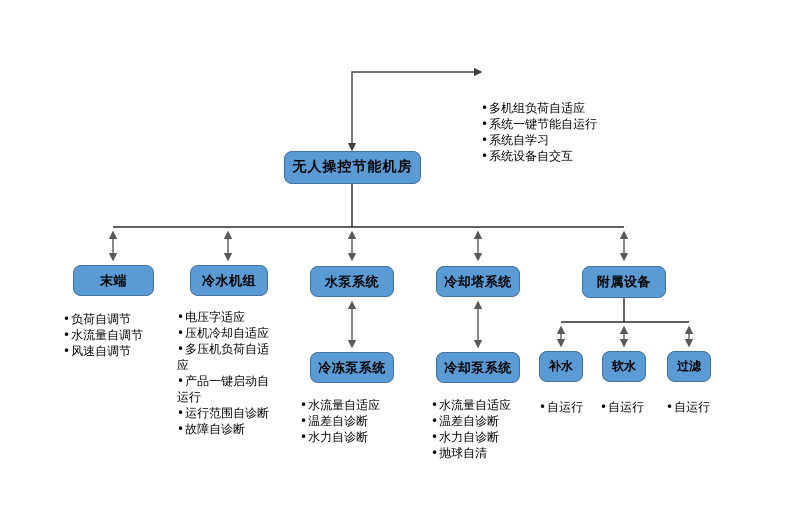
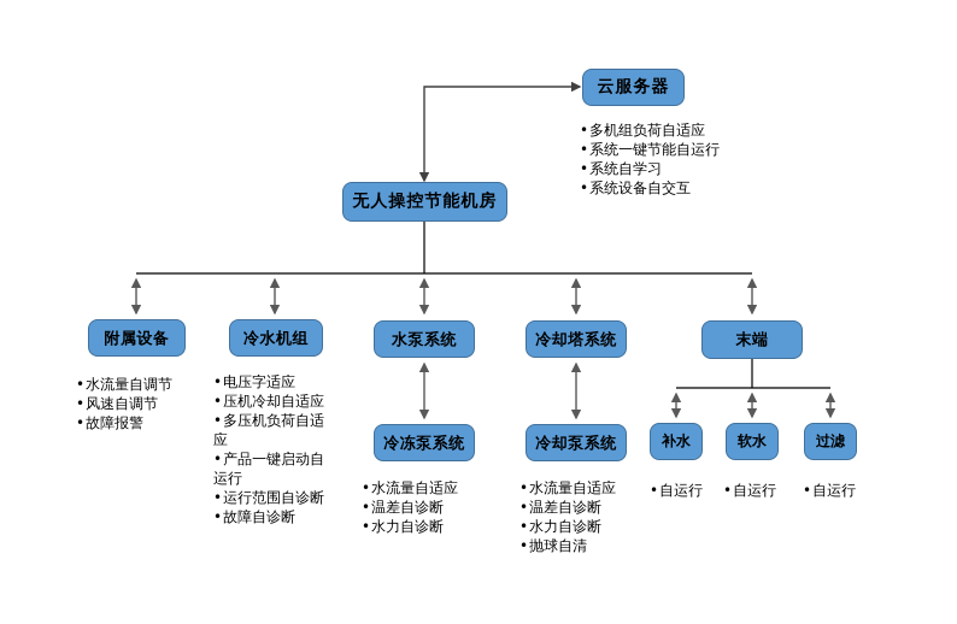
+ 云服务器
  无人操控节能机房
- 末端
+ 附属设备
  冷水机组
  水泵系统
  冷却塔系统
- 附属设备
+ 末端
  冷冻泵系统
  冷却泵系统
  补水
  软水
  过滤
  多机组负荷自适应
  系统一键节能自运行
  系统自学习
  系统设备自交互
- 负荷自调节
  水流量自调节
  风速自调节
+ 故障报警
  电压字适应
  压机冷却自适应
  多压机负荷自适应
  产品一键启动自运行
  运行范围自诊断
  故障自诊断
  水流量自适应
  温差自诊断
  水力自诊断
  水流量自适应
  温差自诊断
  水力自诊断
  抛球自清
  自运行
  自运行
  自运行
